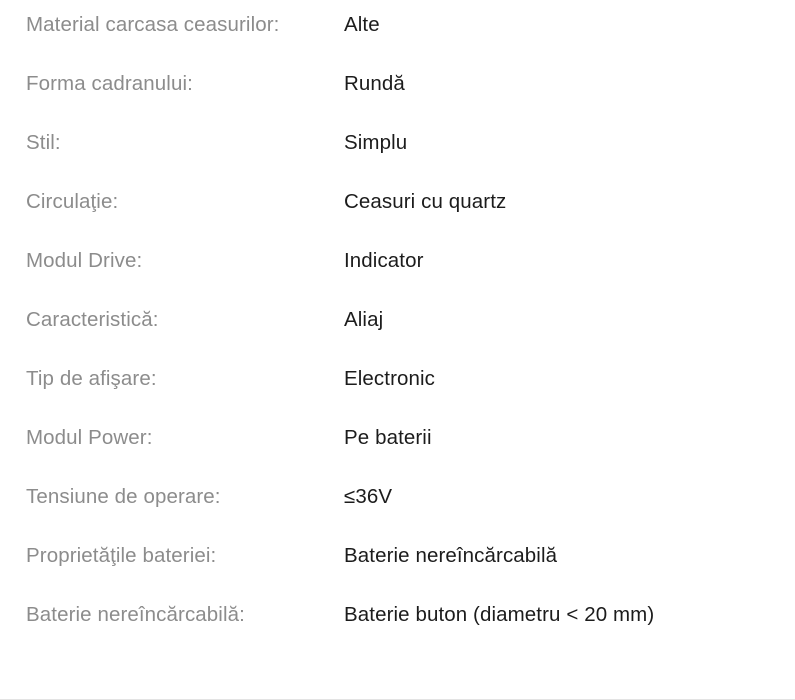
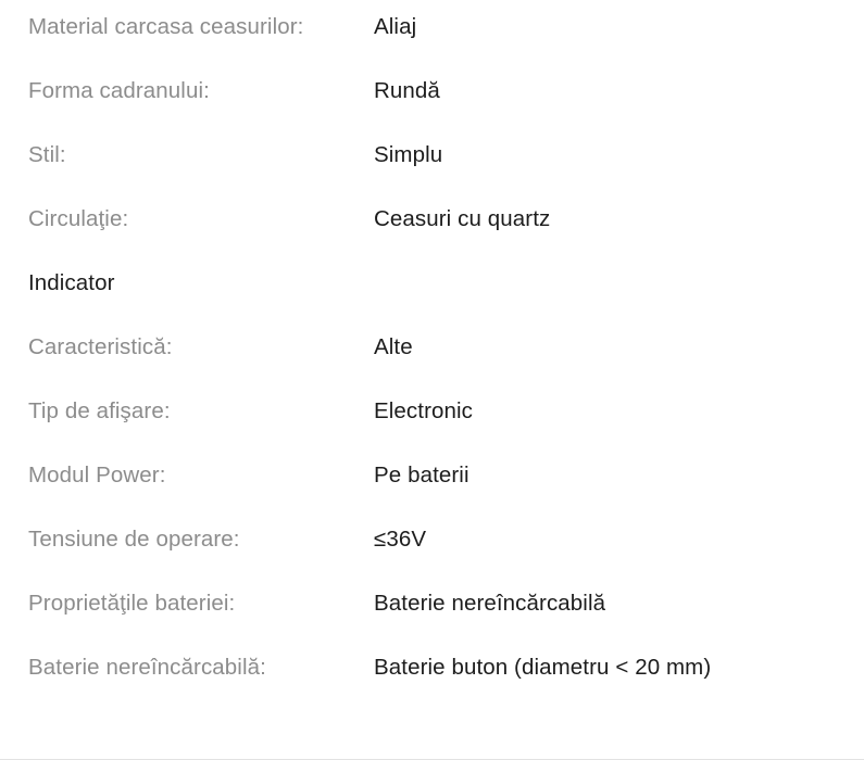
  Material carcasa ceasurilor:
- Alte
+ Aliaj
  Forma cadranului:
  Rundă
  Stil:
  Simplu
  Circulaţie:
  Ceasuri cu quartz
- Modul Drive:
  Indicator
  Caracteristică:
- Aliaj
+ Alte
  Tip de afişare:
  Electronic
  Modul Power:
  Pe baterii
  Tensiune de operare:
  ≤36V
  Proprietăţile bateriei:
  Baterie nereîncărcabilă
  Baterie nereîncărcabilă:
  Baterie buton (diametru < 20 mm)
